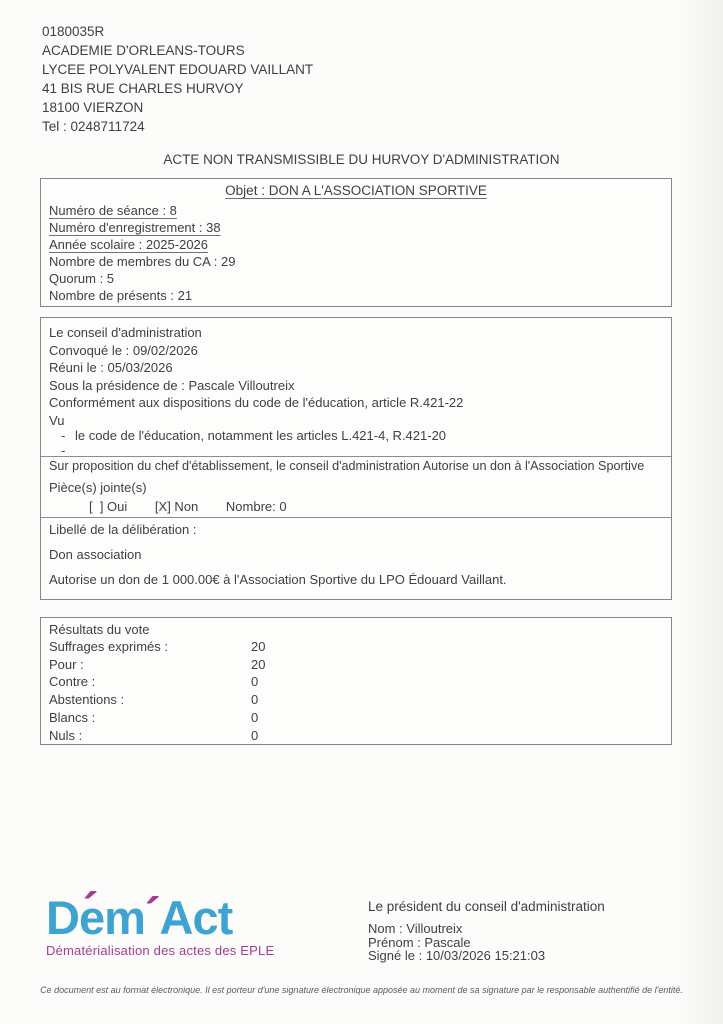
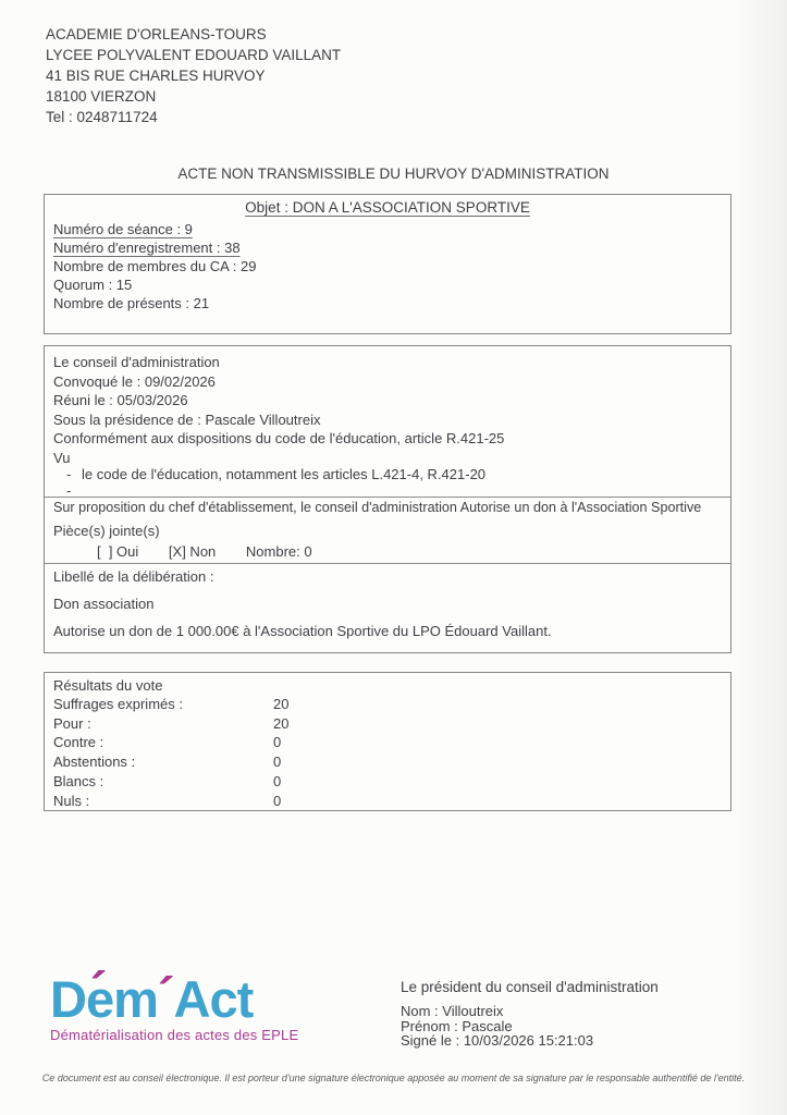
- 0180035R
  ACADEMIE D'ORLEANS-TOURS
  LYCEE POLYVALENT EDOUARD VAILLANT
  41 BIS RUE CHARLES HURVOY
  18100 VIERZON
  Tel : 0248711724
  ACTE NON TRANSMISSIBLE DU HURVOY D'ADMINISTRATION
  Objet : DON A L'ASSOCIATION SPORTIVE
- Numéro de séance : 8
+ Numéro de séance : 9
  Numéro d'enregistrement : 38
- Année scolaire : 2025-2026
  Nombre de membres du CA : 29
- Quorum : 5
+ Quorum : 15
  Nombre de présents : 21
  Le conseil d'administration
  Convoqué le : 09/02/2026
  Réuni le : 05/03/2026
  Sous la présidence de : Pascale Villoutreix
- Conformément aux dispositions du code de l'éducation, article R.421-22
+ Conformément aux dispositions du code de l'éducation, article R.421-25
  Vu
  - le code de l'éducation, notamment les articles L.421-4, R.421-20
  -
  Sur proposition du chef d'établissement, le conseil d'administration Autorise un don à l'Association Sportive
  Pièce(s) jointe(s)
  [ ] Oui [X] Non Nombre: 0
  Libellé de la délibération :
  Don association
  Autorise un don de 1 000.00€ à l'Association Sportive du LPO Édouard Vaillant.
  Résultats du vote
  Suffrages exprimés : 20
  Pour : 20
  Contre : 0
  Abstentions : 0
  Blancs : 0
  Nuls : 0
  De
  ´
  m´Act
  Dématérialisation des actes des EPLE
  Le président du conseil d'administration
  Nom : Villoutreix
  Prénom : Pascale
  Signé le : 10/03/2026 15:21:03
- Ce document est au format électronique. Il est porteur d'une signature électronique apposée au moment de sa signature par le responsable authentifié de l'entité.
+ Ce document est au conseil électronique. Il est porteur d'une signature électronique apposée au moment de sa signature par le responsable authentifié de l'entité.
